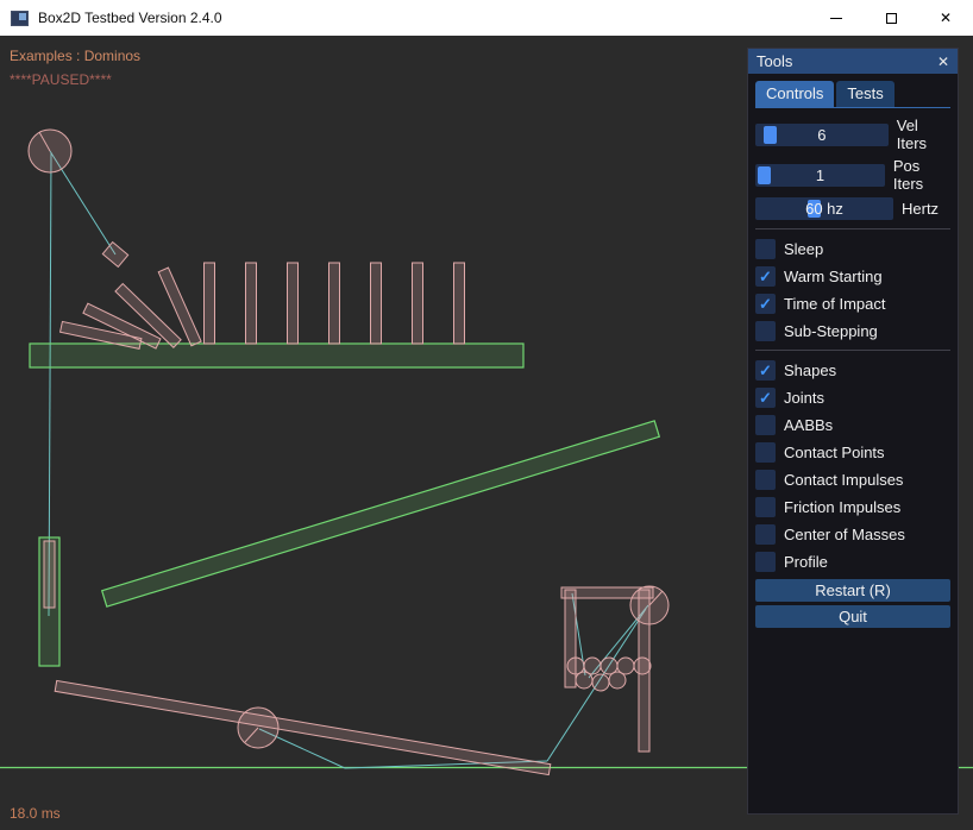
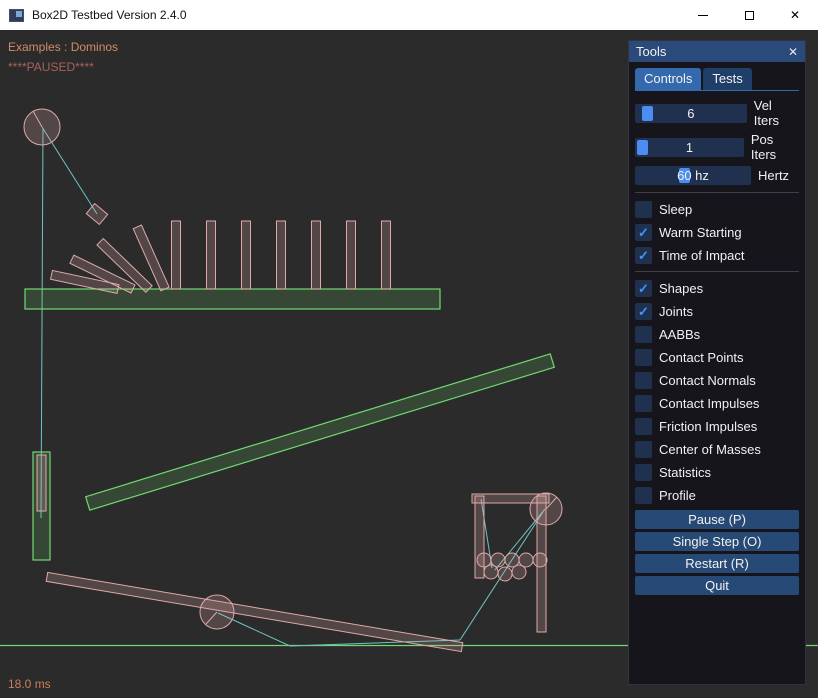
  Box2D Testbed Version 2.4.0
  ✕
  Examples : Dominos
  ****PAUSED****
  18.0 ms
  Tools
  ✕
  Controls
  Tests
  6
  Vel Iters
  1
  Pos Iters
  60 hz
  Hertz
  Sleep
  Warm Starting
  Time of Impact
- Sub-Stepping
  Shapes
  Joints
  AABBs
  Contact Points
+ Contact Normals
  Contact Impulses
  Friction Impulses
  Center of Masses
+ Statistics
  Profile
+ Pause (P)
+ Single Step (O)
  Restart (R)
  Quit
